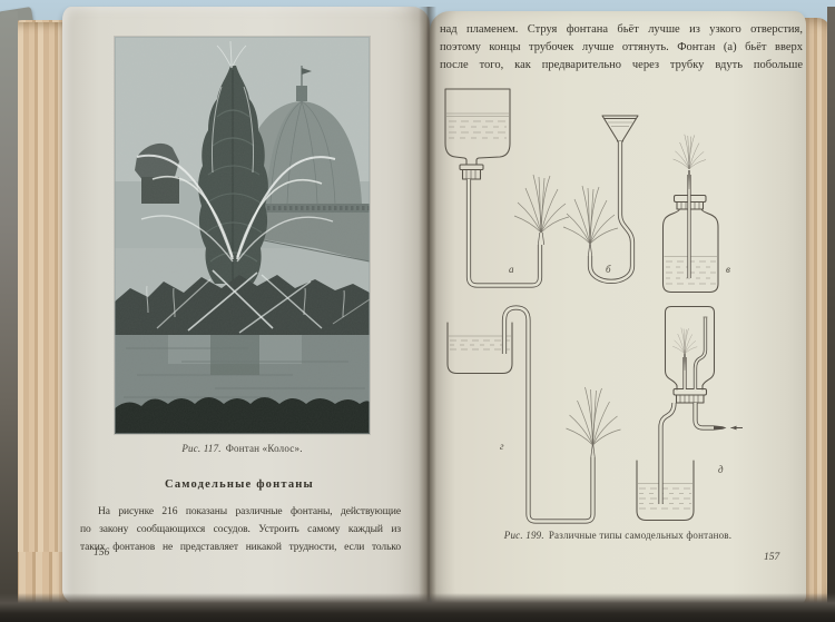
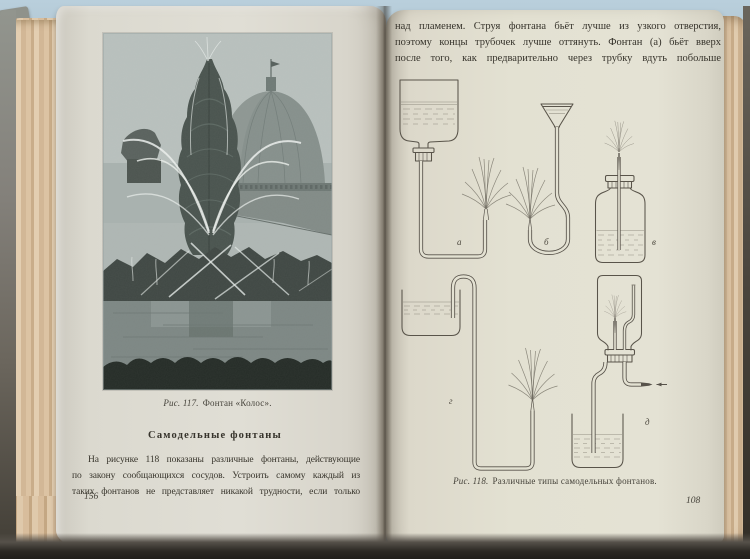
  Рис. 117. Фонтан «Колос».
  Самодельные фонтаны
- На рисунке 216 показаны различные фонтаны, действующие
+ На рисунке 118 показаны различные фонтаны, действующие
  по закону сообщающихся сосудов. Устроить самому каждый из
  таких фонтанов не представляет никакой трудности, если только
  156
  над пламенем. Струя фонтана бьёт лучше из узкого отверстия,
  поэтому концы трубочек лучше оттянуть. Фонтан (а) бьёт вверх
  после того, как предварительно через трубку вдуть побольше
  а
  б
  в
  г
  д
- Рис. 199. Различные типы самодельных фонтанов.
+ Рис. 118. Различные типы самодельных фонтанов.
- 157
+ 108
